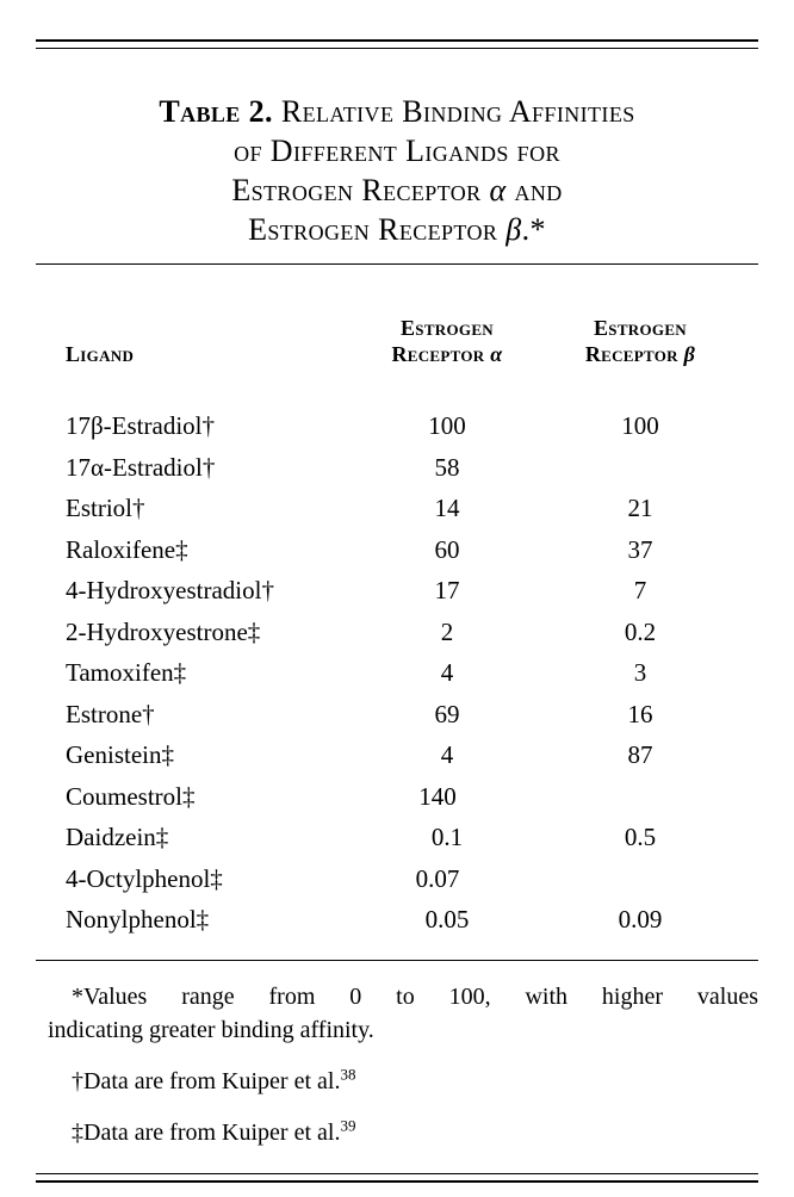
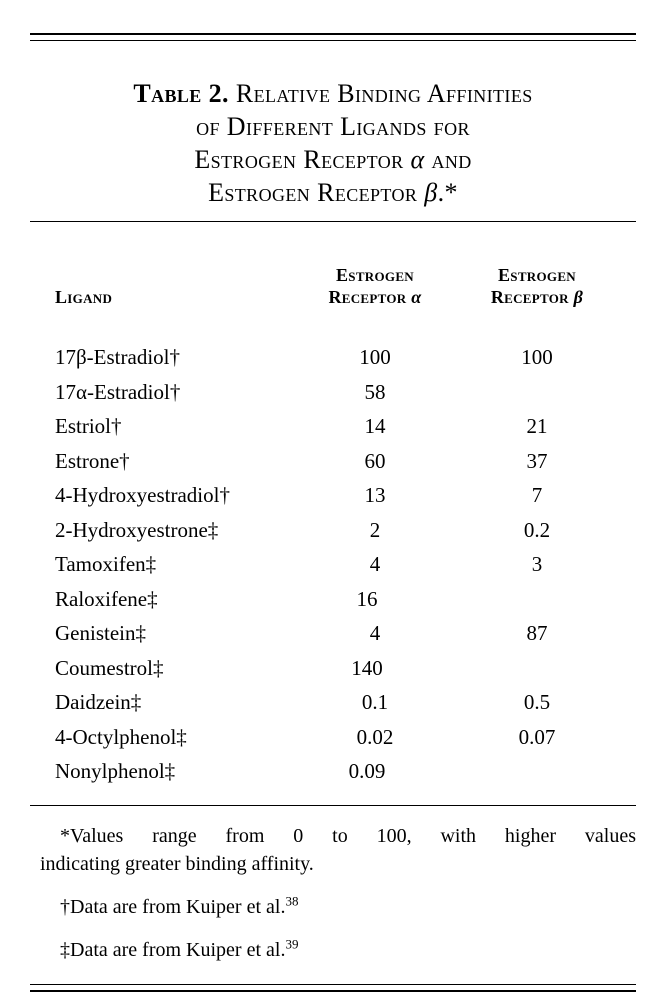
  Table 2. Relative Binding Affinities
  of Different Ligands for
  Estrogen Receptor α and
  Estrogen Receptor β.*
  Ligand
  Estrogen
  Receptor α
  Estrogen
  Receptor β
  17β-Estradiol†
  100
  100
  17α-Estradiol†
  58
  Estriol†
  14
  21
- Raloxifene‡
+ Estrone†
  60
  37
  4-Hydroxyestradiol†
- 17
+ 13
  7
  2-Hydroxyestrone‡
  2
  0.2
  Tamoxifen‡
  4
  3
- Estrone†
+ Raloxifene‡
- 69
  16
  Genistein‡
  4
  87
  Coumestrol‡
  140
  Daidzein‡
  0.1
  0.5
  4-Octylphenol‡
+ 0.02
  0.07
  Nonylphenol‡
- 0.05
  0.09
  *Values range from 0 to 100, with higher values
  indicating greater binding affinity.
  †Data are from Kuiper et al.38
  ‡Data are from Kuiper et al.39
